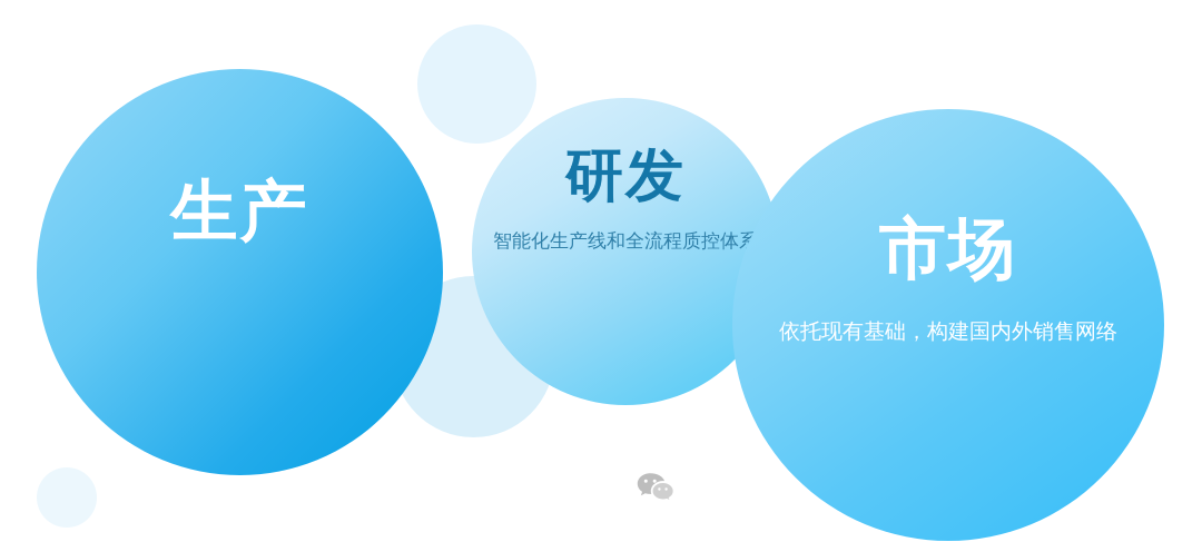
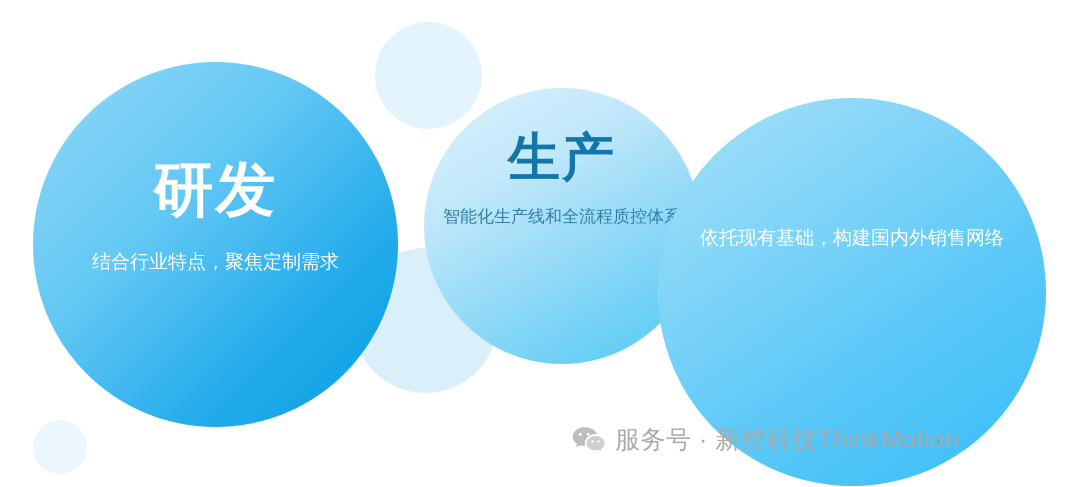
- 生产
+ 研发
+ 结合行业特点，聚焦定制需求
- 研发
+ 生产
  智能化生产线和全流程质控体
- 市场
  依托现有基础，构建国内外销售网络
+ 服务号 · 新控科技ThinkMotion
